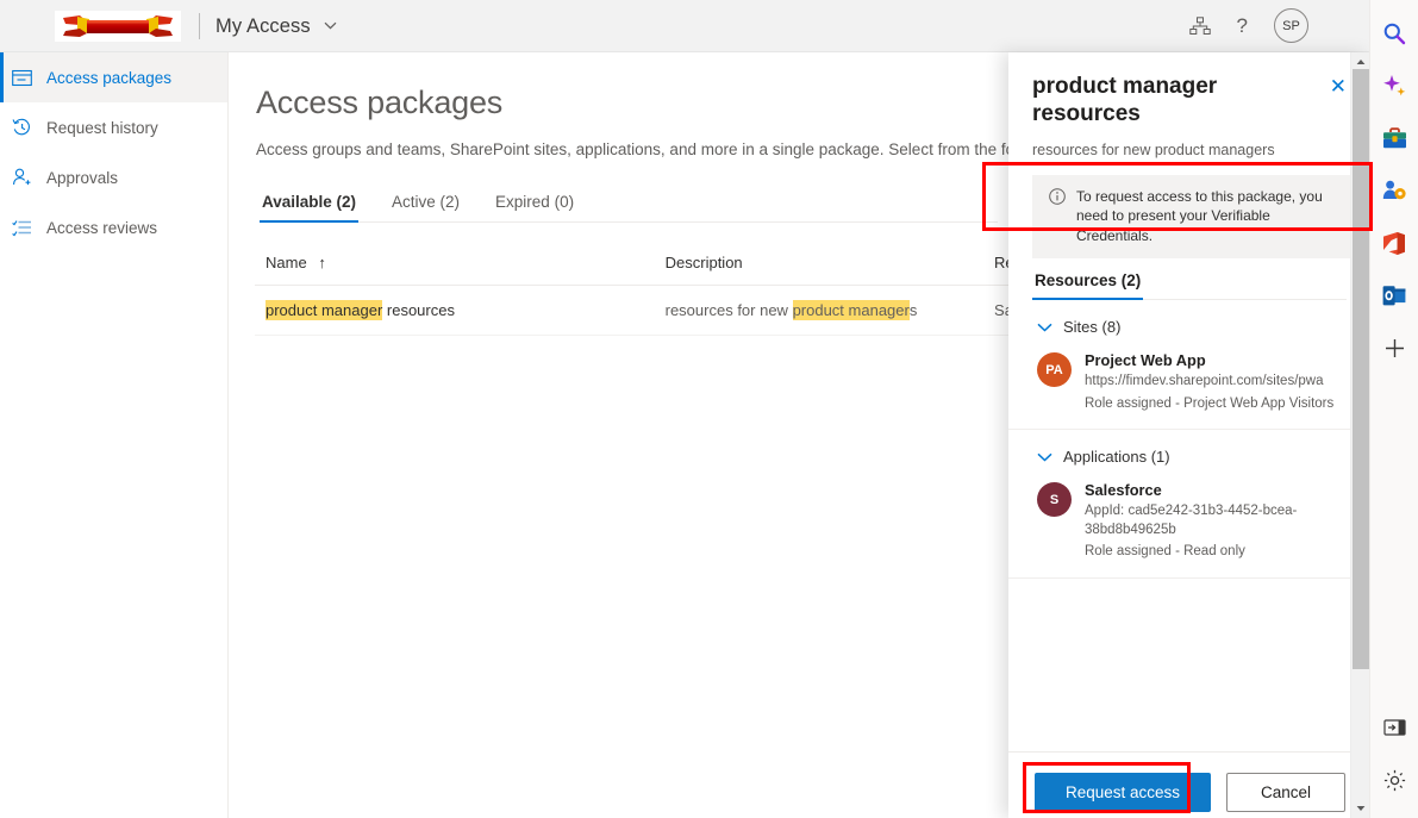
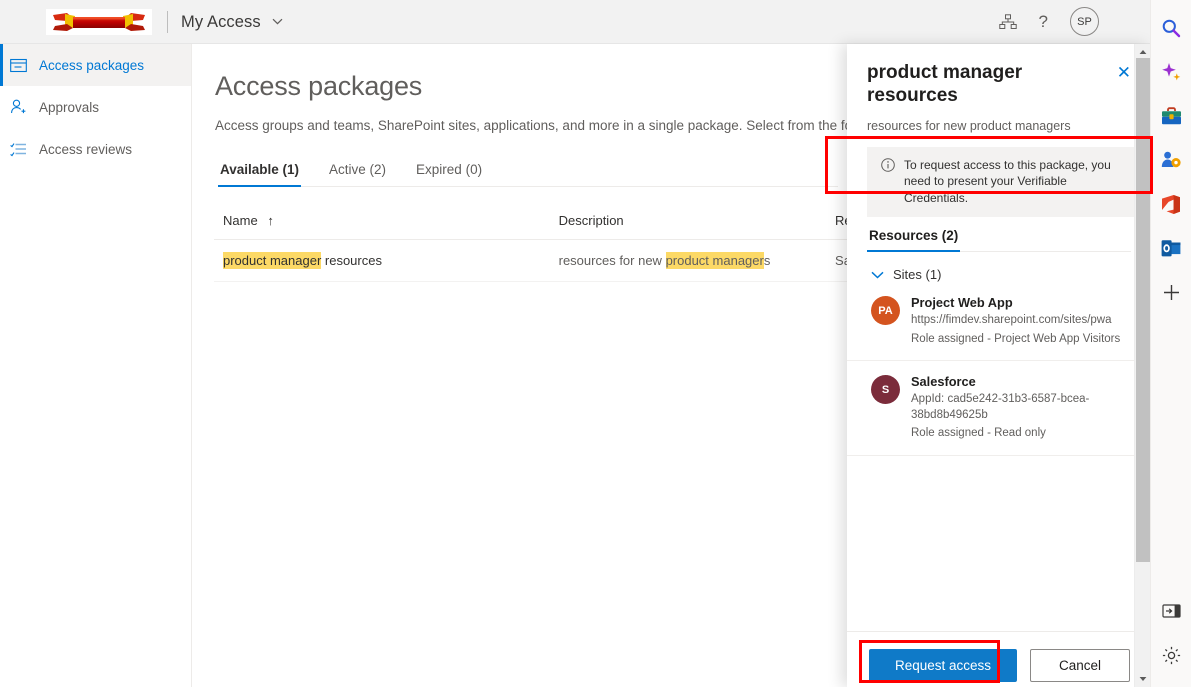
  My Access
  ?
  SP
  Access packages
- Request history
  Approvals
  Access reviews
  Access packages
  Access groups and teams, SharePoint sites, applications, and more in a single package. Select from the f
- Available (2)
+ Available (1)
  Active (2)
  Expired (0)
  Name ↑
  Description
  product manager resources
  resources for new product managers
  product manager resources
  ✕
  resources for new product managers
  To request access to this package, you need to present your Verifiable Credentials.
  Resources (2)
- Sites (8)
+ Sites (1)
  PA
  Project Web App
  https://fimdev.sharepoint.com/sites/pwa
  Role assigned - Project Web App Visitors
- Applications (1)
  S
  Salesforce
- AppId: cad5e242-31b3-4452-bcea-38bd8b49625b
+ AppId: cad5e242-31b3-6587-bcea-38bd8b49625b
  Role assigned - Read only
  Request access
  Cancel
